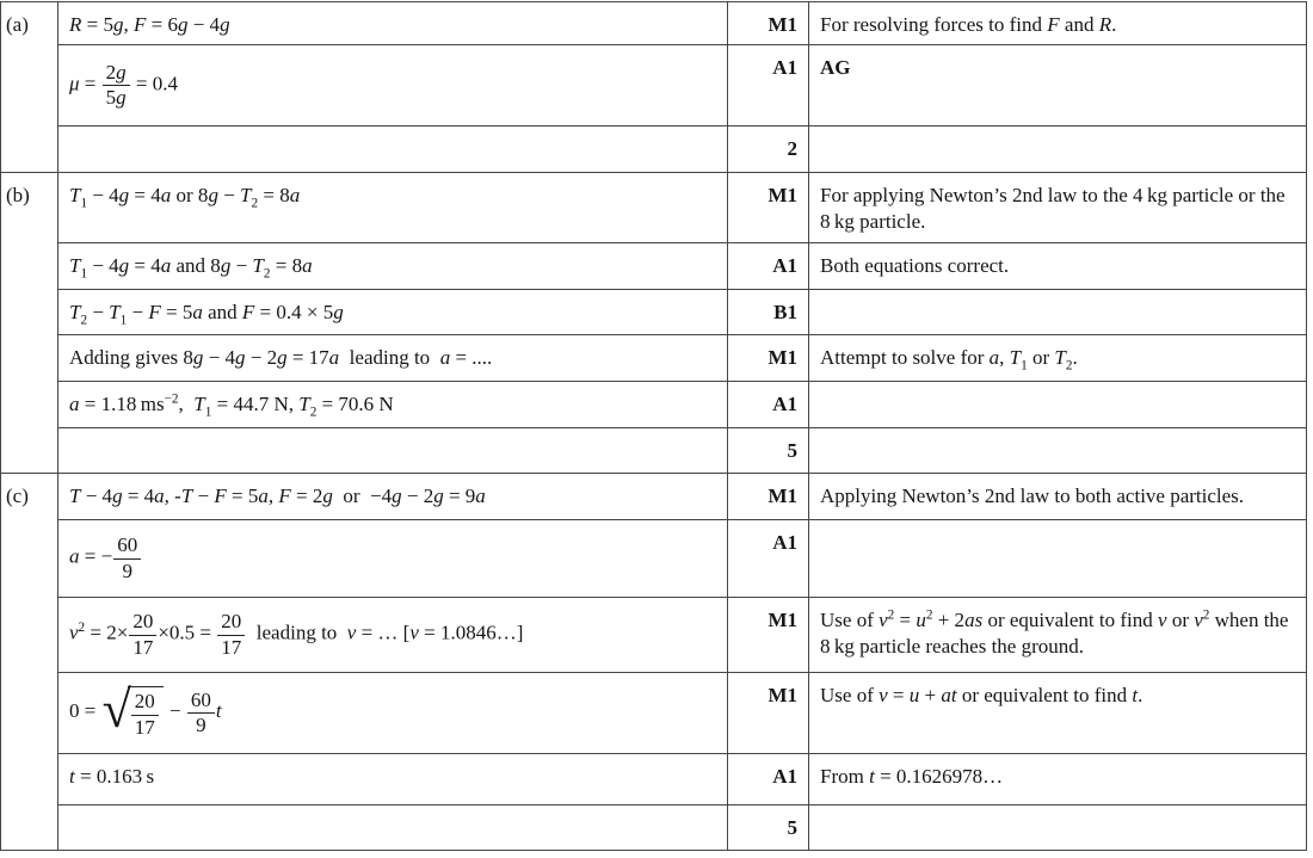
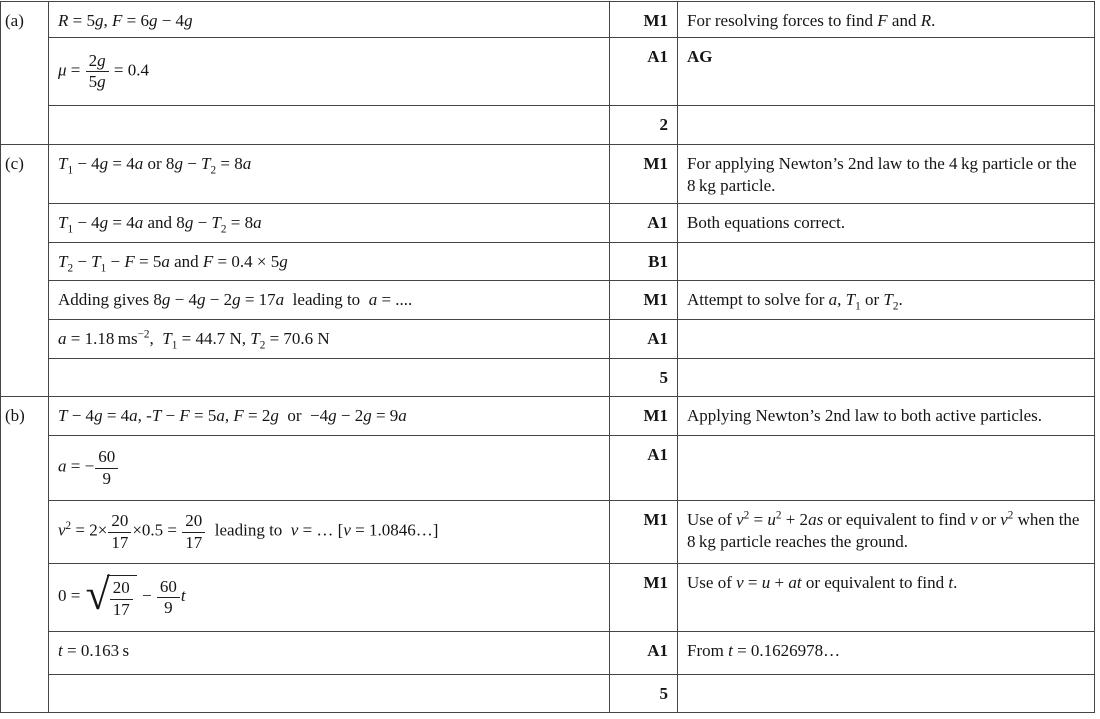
  (a)	R = 5g, F = 6g − 4g	M1	For resolving forces to find F and R.
  μ = 2g5g = 0.4	A1	AG
  	2
- (b)	T1 − 4g = 4a or 8g − T2 = 8a	M1	For applying Newton’s 2nd law to the 4 kg particle or the 8 kg particle.
+ (c)	T1 − 4g = 4a or 8g − T2 = 8a	M1	For applying Newton’s 2nd law to the 4 kg particle or the 8 kg particle.
  T1 − 4g = 4a and 8g − T2 = 8a	A1	Both equations correct.
  T2 − T1 − F = 5a and F = 0.4 × 5g	B1
  Adding gives 8g − 4g − 2g = 17a leading to a = ....	M1	Attempt to solve for a, T1 or T2.
  a = 1.18 ms−2, T1 = 44.7 N, T2 = 70.6 N	A1
  	5
- (c)	T − 4g = 4a, -T − F = 5a, F = 2g or −4g − 2g = 9a	M1	Applying Newton’s 2nd law to both active particles.
+ (b)	T − 4g = 4a, -T − F = 5a, F = 2g or −4g − 2g = 9a	M1	Applying Newton’s 2nd law to both active particles.
  a = − 609	A1
  v2 = 2× 2017×0.5 = 2017 leading to v = … [v = 1.0846…]	M1	Use of v2 = u2 + 2as or equivalent to find v or v2 when the 8 kg particle reaches the ground.
  0 = √ 2017 − 609t	M1	Use of v = u + at or equivalent to find t.
  t = 0.163 s	A1	From t = 0.1626978…
  	5
